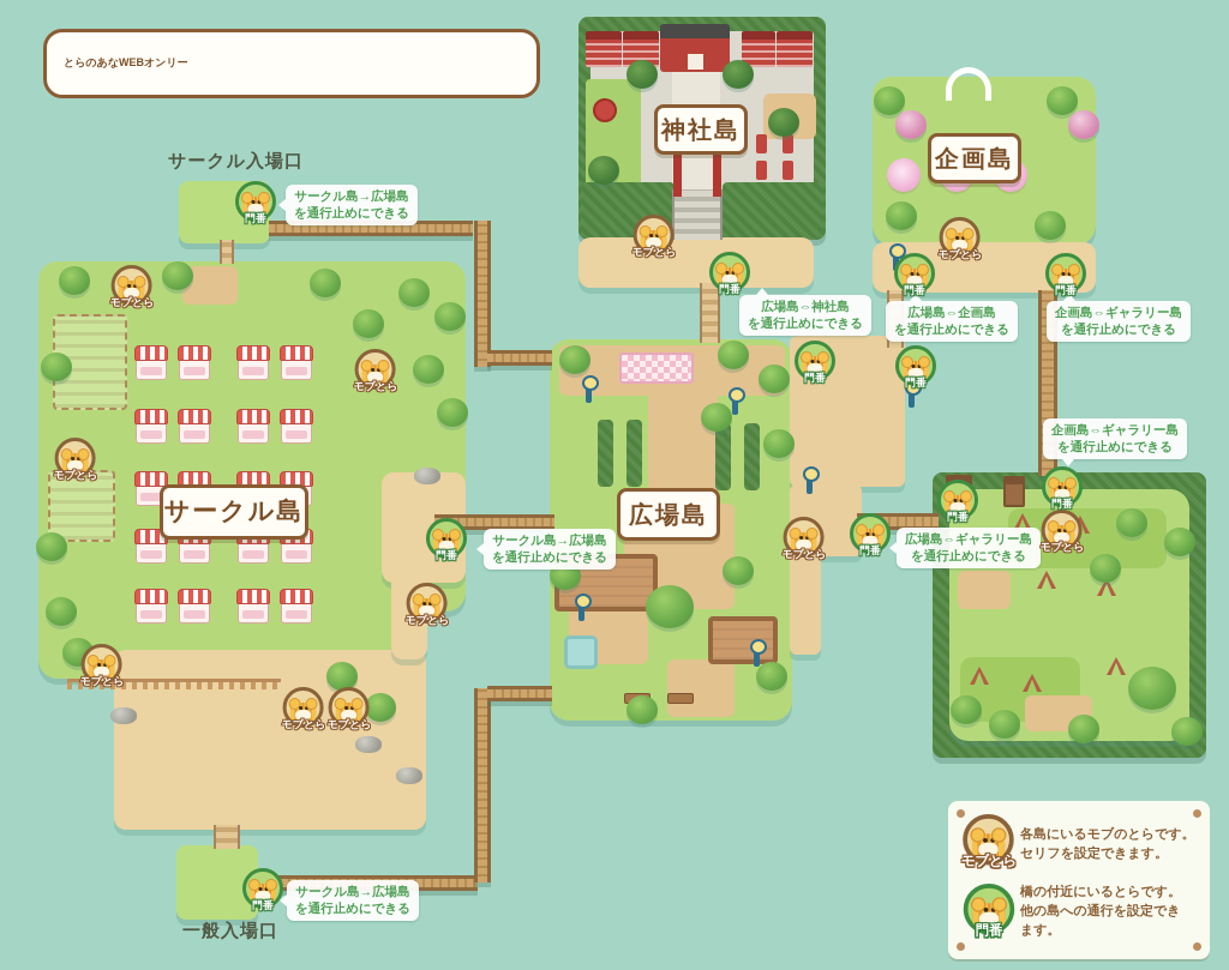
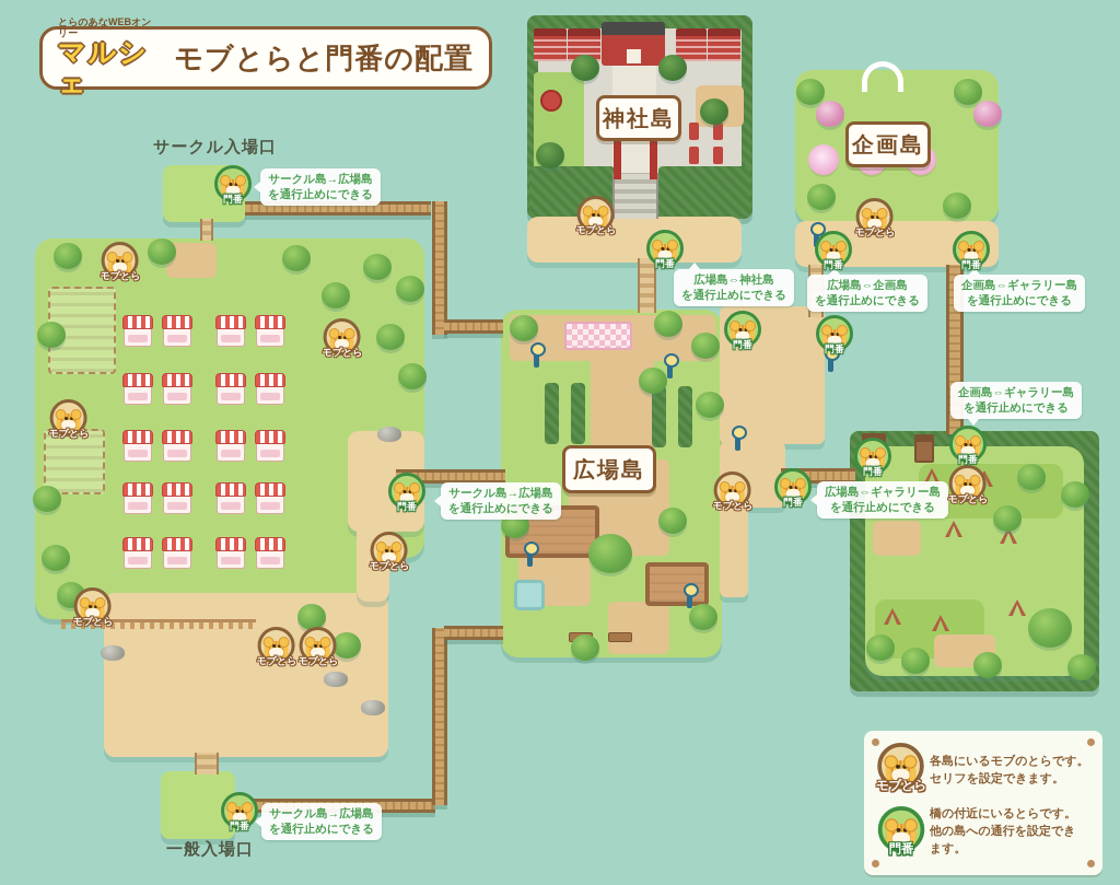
  とらのあなWEBオンリー
+ マルシェ
+ モブとらと門番の配置
  サークル入場口
  一般入場口
- サークル島
  広場島
  神社島
  企画島
  サークル島→広場島
  を通行止めにできる
  サークル島→広場島
  を通行止めにできる
  サークル島→広場島
  を通行止めにできる
  広場島⇔神社島
  を通行止めにできる
  広場島⇔企画島
  を通行止めにできる
  企画島⇔ギャラリー島
  を通行止めにできる
  企画島⇔ギャラリー島
  を通行止めにできる
  広場島⇔ギャラリー島
  を通行止めにできる
  モブとら
  モブとら
  モブとら
  モブとら
  モブとら
  モブとら
  モブとら
  モブとら
  モブとら
  モブとら
  モブとら
  門番
  門番
  門番
  門番
  門番
  門番
  門番
  門番
  門番
  門番
  門番
  各島にいるモブのとらです。
  セリフを設定できます。
  橋の付近にいるとらです。
  他の島への通行を設定でき
  ます。
  モブとら
  門番
